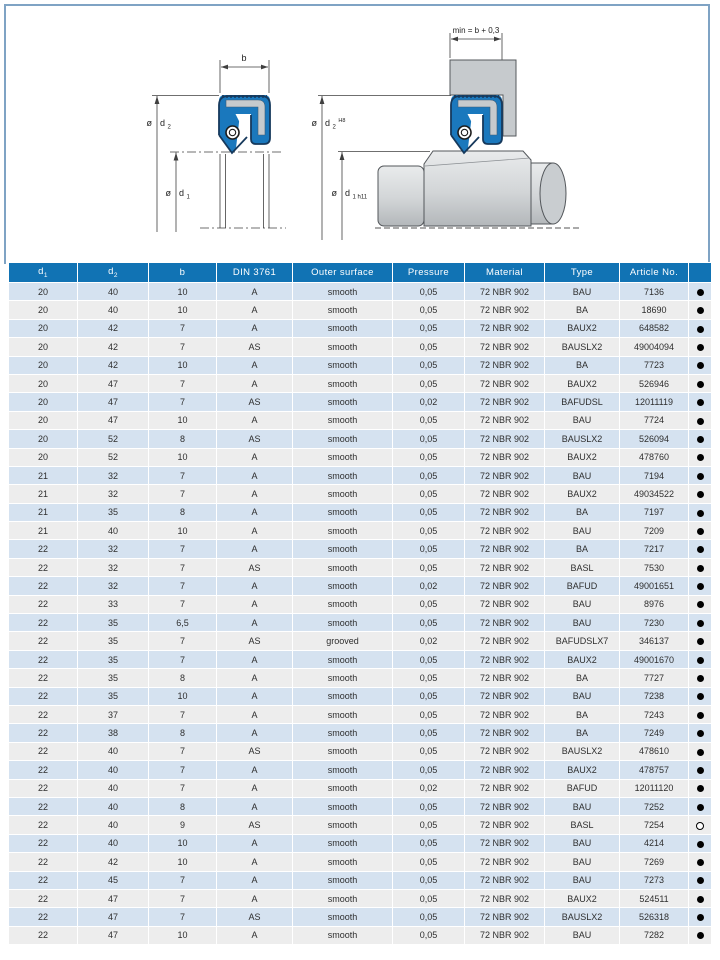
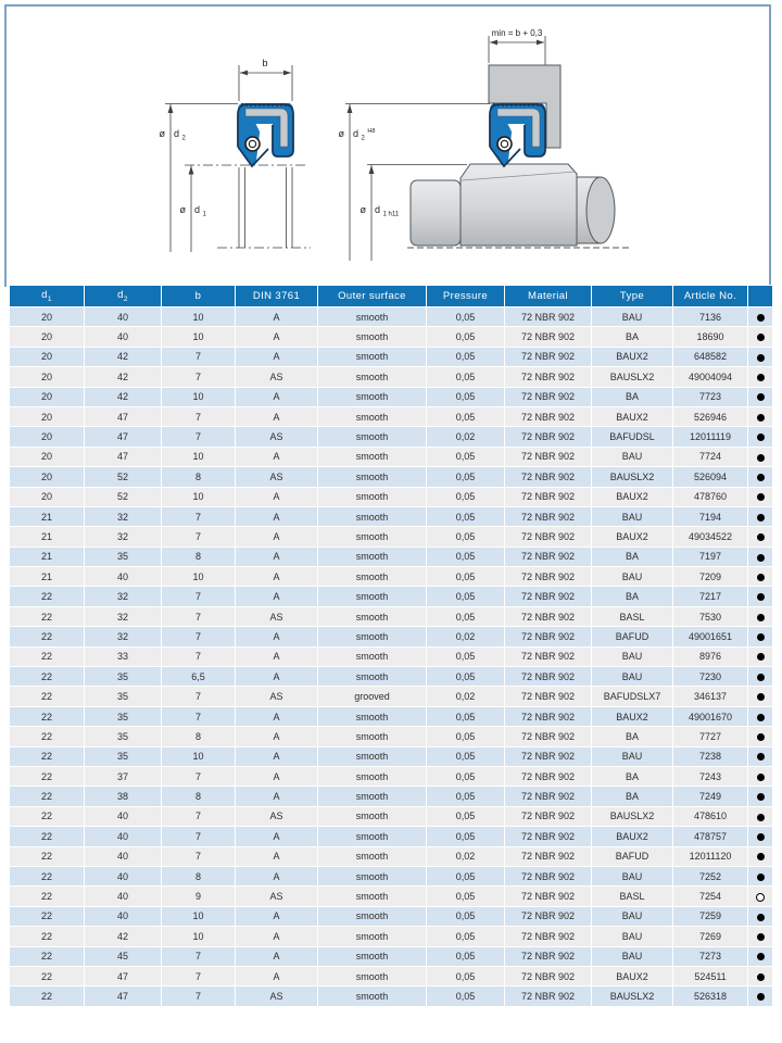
  b
  min = b + 0,3
  d	d	b	DIN 3761	Outer surface	Pressure	Material	Type	Article No.
  20	40	10	A	smooth	0,05	72 NBR 902	BAU	7136
  20	40	10	A	smooth	0,05	72 NBR 902	BA	18690
  20	42	7	A	smooth	0,05	72 NBR 902	BAUX2	648582
  20	42	7	AS	smooth	0,05	72 NBR 902	BAUSLX2	49004094
  20	42	10	A	smooth	0,05	72 NBR 902	BA	7723
  20	47	7	A	smooth	0,05	72 NBR 902	BAUX2	526946
  20	47	7	AS	smooth	0,02	72 NBR 902	BAFUDSL	12011119
  20	47	10	A	smooth	0,05	72 NBR 902	BAU	7724
  20	52	8	AS	smooth	0,05	72 NBR 902	BAUSLX2	526094
  20	52	10	A	smooth	0,05	72 NBR 902	BAUX2	478760
  21	32	7	A	smooth	0,05	72 NBR 902	BAU	7194
  21	32	7	A	smooth	0,05	72 NBR 902	BAUX2	49034522
  21	35	8	A	smooth	0,05	72 NBR 902	BA	7197
  21	40	10	A	smooth	0,05	72 NBR 902	BAU	7209
  22	32	7	A	smooth	0,05	72 NBR 902	BA	7217
  22	32	7	AS	smooth	0,05	72 NBR 902	BASL	7530
  22	32	7	A	smooth	0,02	72 NBR 902	BAFUD	49001651
  22	33	7	A	smooth	0,05	72 NBR 902	BAU	8976
  22	35	6,5	A	smooth	0,05	72 NBR 902	BAU	7230
  22	35	7	AS	grooved	0,02	72 NBR 902	BAFUDSLX7	346137
  22	35	7	A	smooth	0,05	72 NBR 902	BAUX2	49001670
  22	35	8	A	smooth	0,05	72 NBR 902	BA	7727
  22	35	10	A	smooth	0,05	72 NBR 902	BAU	7238
  22	37	7	A	smooth	0,05	72 NBR 902	BA	7243
  22	38	8	A	smooth	0,05	72 NBR 902	BA	7249
  22	40	7	AS	smooth	0,05	72 NBR 902	BAUSLX2	478610
  22	40	7	A	smooth	0,05	72 NBR 902	BAUX2	478757
  22	40	7	A	smooth	0,02	72 NBR 902	BAFUD	12011120
  22	40	8	A	smooth	0,05	72 NBR 902	BAU	7252
  22	40	9	AS	smooth	0,05	72 NBR 902	BASL	7254
- 22	40	10	A	smooth	0,05	72 NBR 902	BAU	4214
+ 22	40	10	A	smooth	0,05	72 NBR 902	BAU	7259
  22	42	10	A	smooth	0,05	72 NBR 902	BAU	7269
  22	45	7	A	smooth	0,05	72 NBR 902	BAU	7273
  22	47	7	A	smooth	0,05	72 NBR 902	BAUX2	524511
  22	47	7	AS	smooth	0,05	72 NBR 902	BAUSLX2	526318
- 22	47	10	A	smooth	0,05	72 NBR 902	BAU	7282
